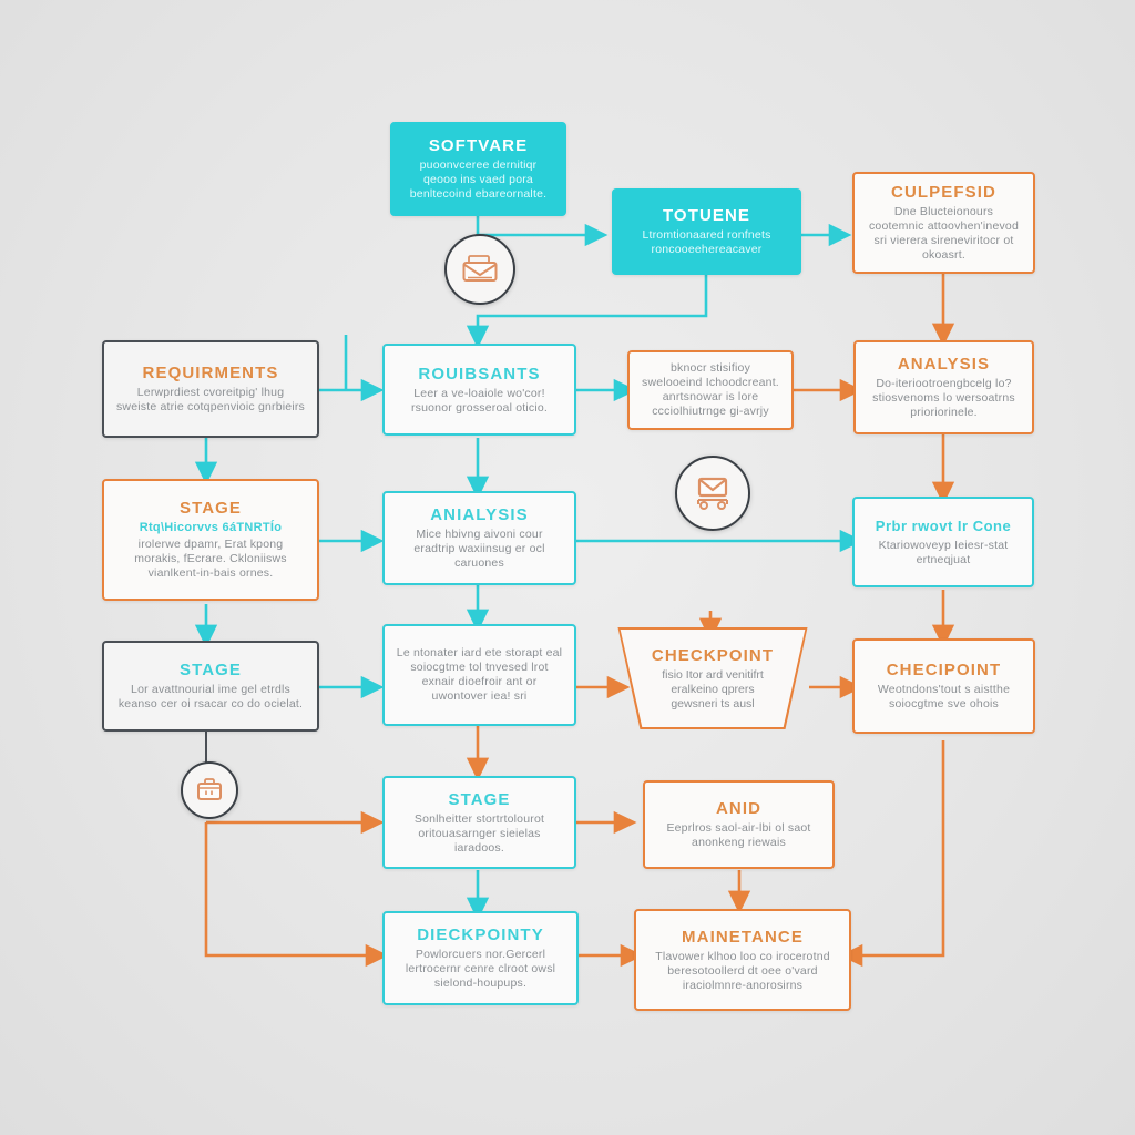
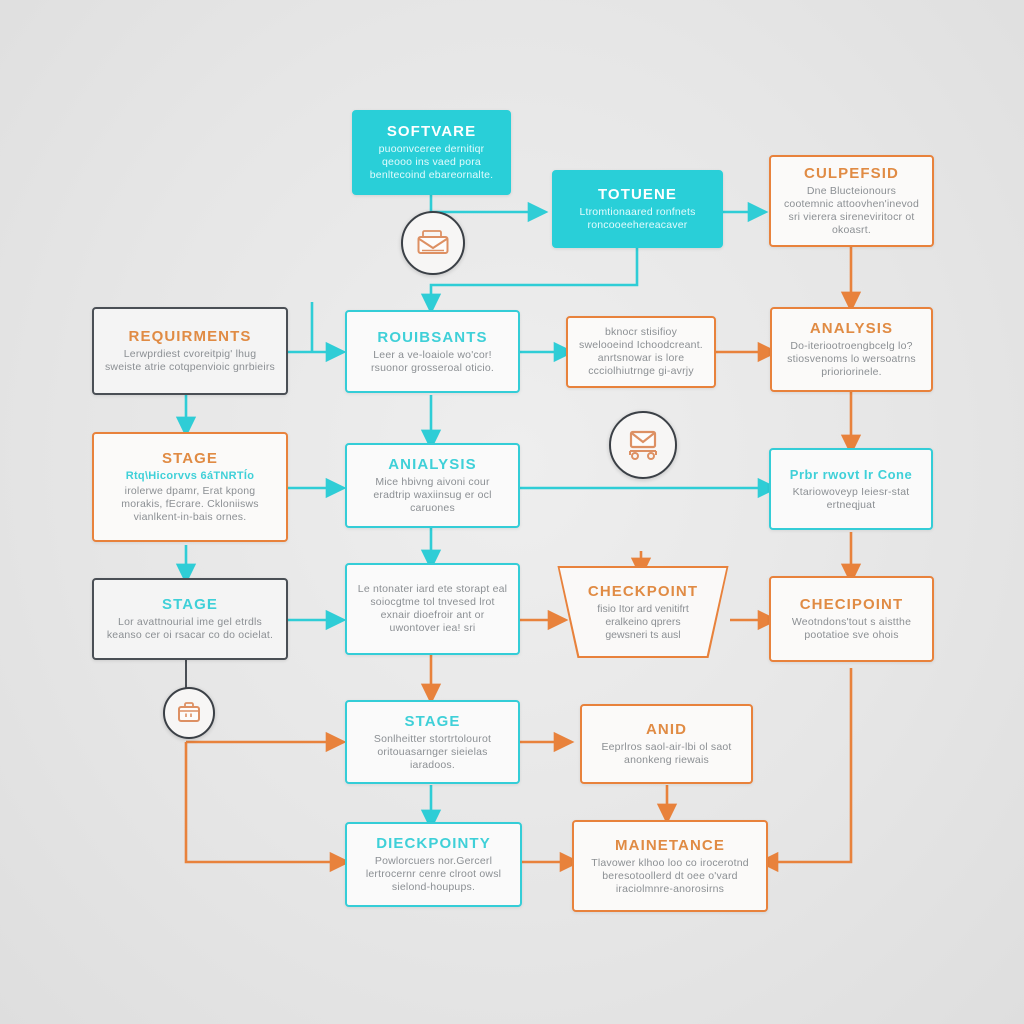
  SOFTVARE
  puoonvceree dernitiqr qeooo ins vaed pora benltecoind ebareornalte.
  TOTUENE
  Ltromtionaared ronfnets roncooeehereacaver
  CULPEFSID
  Dne Blucteionours cootemnic attoovhen'inevod sri vierera sireneviritocr ot okoasrt.
  REQUIRMENTS
  Lerwprdiest cvoreitpig' lhug sweiste atrie cotqpenvioic gnrbieirs
  ROUIBSANTS
  Leer a ve-loaiole wo'cor! rsuonor grosseroal oticio.
  bknocr stisifioy swelooeind Ichoodcreant. anrtsnowar is lore ccciolhiutrnge gi-avrjy
  ANALYSIS
  Do-iteriootroengbcelg lo? stiosvenoms lo wersoatrns prioriorinele.
  STAGE
  Rtq\Hicorvvs 6áTNRTÍo
  irolerwe dpamr, Erat kpong morakis, fEcrare. Ckloniisws vianlkent-in-bais ornes.
  ANIALYSIS
  Mice hbivng aivoni cour eradtrip waxiinsug er ocl caruones
  Prbr rwovt Ir Cone
  Ktariowoveyp Ieiesr-stat ertneqjuat
  STAGE
  Lor avattnourial ime gel etrdls keanso cer oi rsacar co do ocielat.
  Le ntonater iard ete storapt eal soiocgtme tol tnvesed lrot exnair dioefroir ant or uwontover iea! sri
  CHECKPOINT
  fisio Itor ard venitifrt eralkeino qprers gewsneri ts ausl
  CHECIPOINT
- Weotndons'tout s aistthe soiocgtme sve ohois
+ Weotndons'tout s aistthe pootatioe sve ohois
  STAGE
  Sonlheitter stortrtolourot oritouasarnger sieielas iaradoos.
  ANID
  Eeprlros saol-air-lbi ol saot anonkeng riewais
  DIECKPOINTY
  Powlorcuers nor.Gercerl lertrocernr cenre clroot owsl sielond-houpups.
  MAINETANCE
  Tlavower klhoo loo co irocerotnd beresotoollerd dt oee o'vard iraciolmnre-anorosirns
